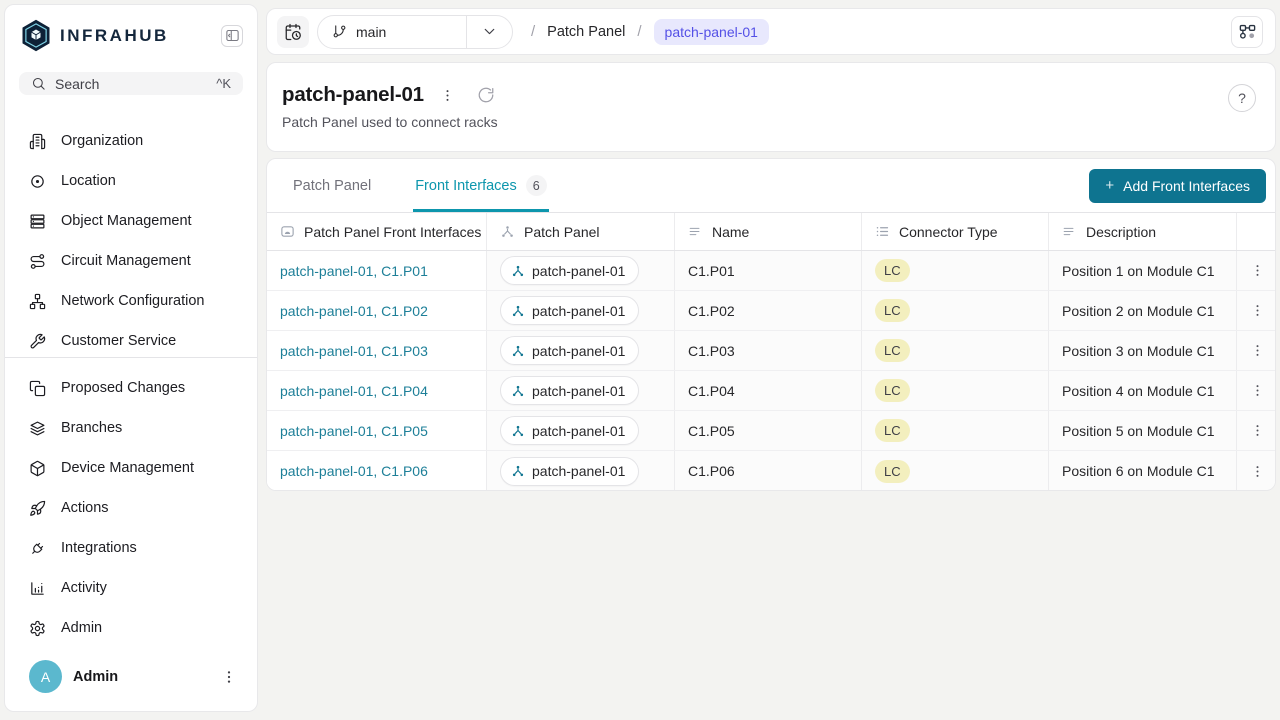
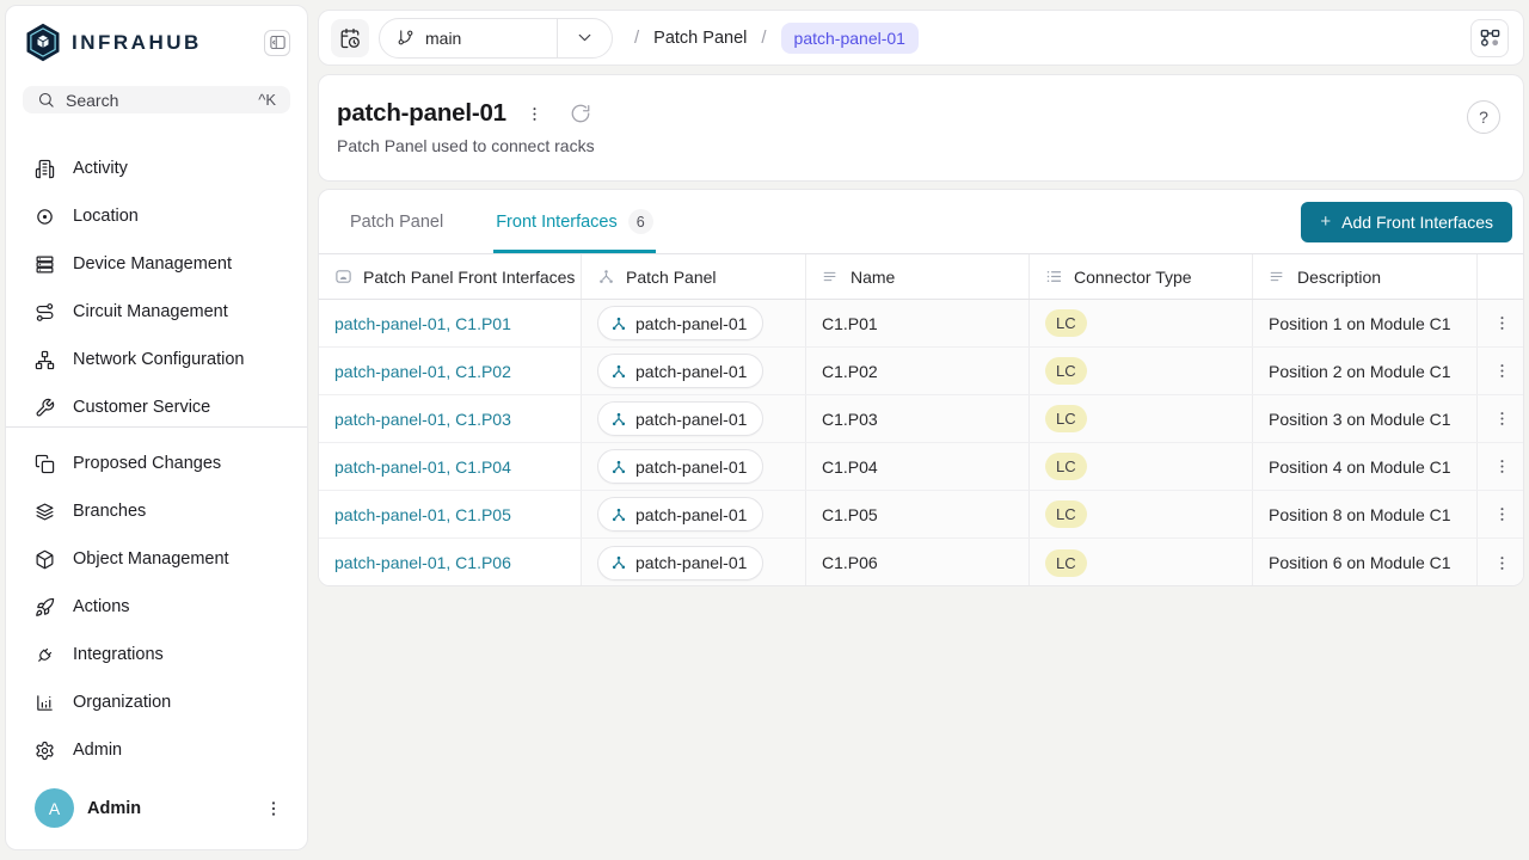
  INFRAHUB
  Search
  ^K
- Organization
+ Activity
  Location
- Object Management
+ Device Management
  Circuit Management
  Network Configuration
  Customer Service
  Proposed Changes
  Branches
- Device Management
+ Object Management
  Actions
  Integrations
- Activity
+ Organization
  Admin
  A
  Admin
  main
  /
  Patch Panel
  /
  patch-panel-01
  patch-panel-01
  Patch Panel used to connect racks
  ?
  Patch Panel
  Front Interfaces
  6
  +
  Add Front Interfaces
  Patch Panel Front Interfaces
  Patch Panel
  Name
  Connector Type
  Description
  patch-panel-01, C1.P01
  patch-panel-01
  C1.P01
  LC
  Position 1 on Module C1
  patch-panel-01, C1.P02
  patch-panel-01
  C1.P02
  LC
  Position 2 on Module C1
  patch-panel-01, C1.P03
  patch-panel-01
  C1.P03
  LC
  Position 3 on Module C1
  patch-panel-01, C1.P04
  patch-panel-01
  C1.P04
  LC
  Position 4 on Module C1
  patch-panel-01, C1.P05
  patch-panel-01
  C1.P05
  LC
- Position 5 on Module C1
+ Position 8 on Module C1
  patch-panel-01, C1.P06
  patch-panel-01
  C1.P06
  LC
  Position 6 on Module C1
